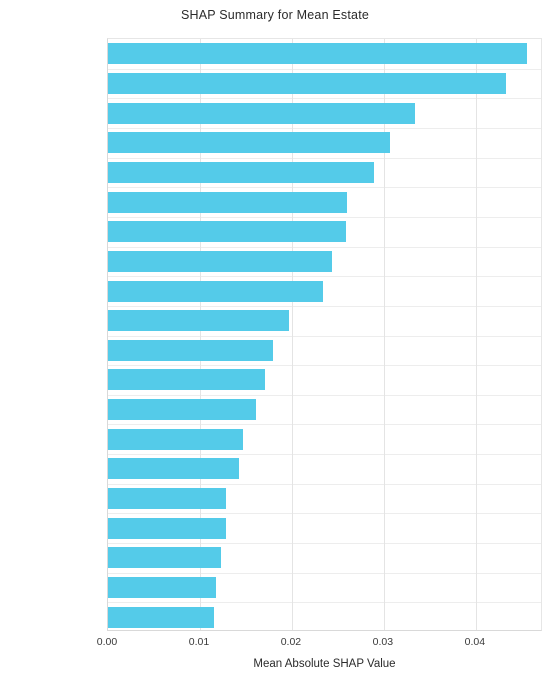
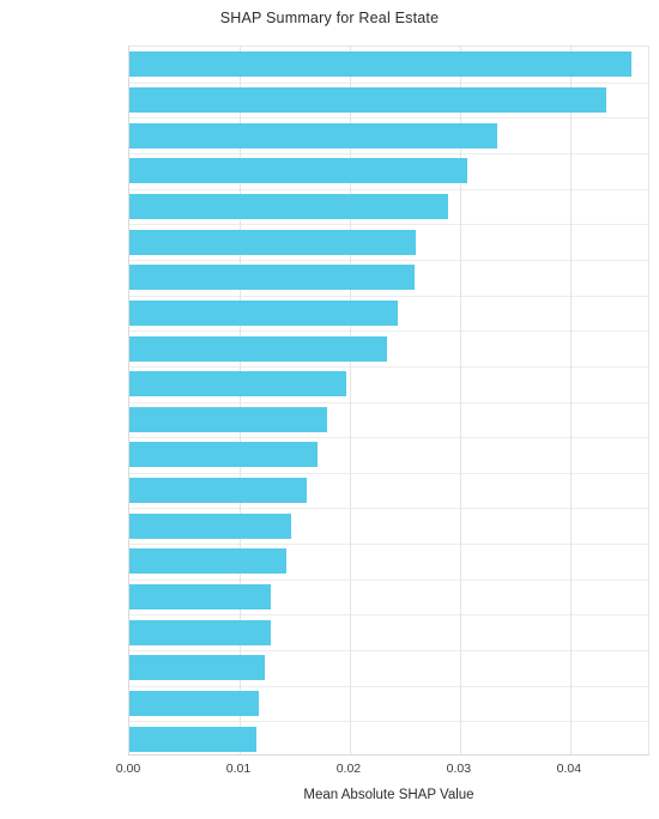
- SHAP Summary for Mean Estate
+ SHAP Summary for Real Estate
  0.00
  0.01
  0.02
  0.03
  0.04
  Mean Absolute SHAP Value
